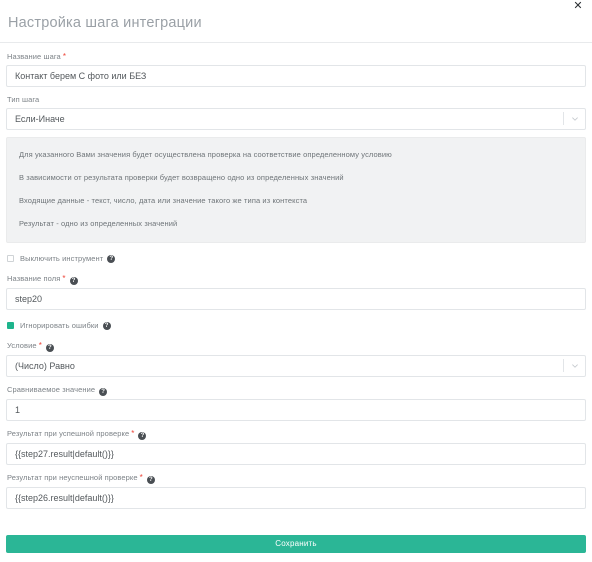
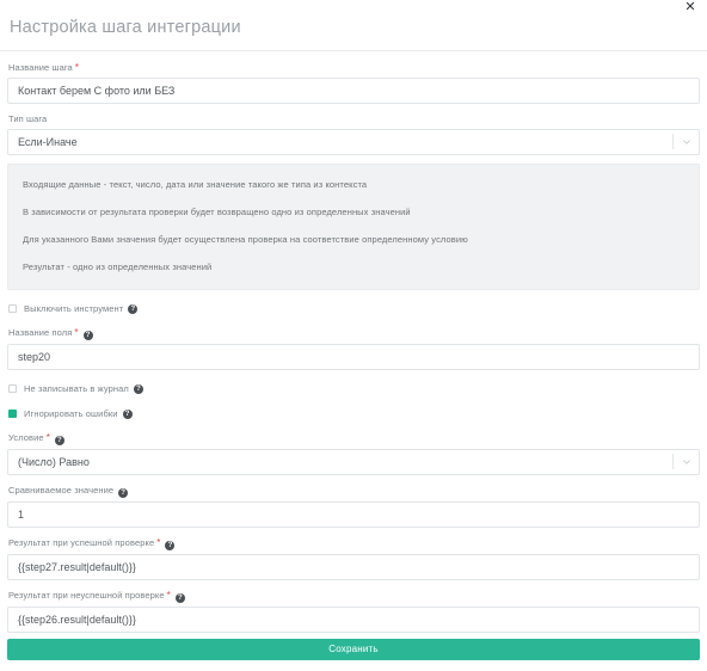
  ✕
  Настройка шага интеграции
  Название шага *
  Контакт берем С фото или БЕЗ
  Тип шага
  Если-Иначе
- Для указанного Вами значения будет осуществлена проверка на соответствие определенному условию
+ Входящие данные - текст, число, дата или значение такого же типа из контекста
  В зависимости от результата проверки будет возвращено одно из определенных значений
- Входящие данные - текст, число, дата или значение такого же типа из контекста
+ Для указанного Вами значения будет осуществлена проверка на соответствие определенному условию
  Результат - одно из определенных значений
  Выключить инструмент
  Название поля *
  step20
+ Не записывать в журнал
  Игнорировать ошибки
  Условие *
  (Число) Равно
  Сравниваемое значение
  1
  Результат при успешной проверке *
  {{step27.result|default()}}
  Результат при неуспешной проверке *
  {{step26.result|default()}}
  Сохранить
